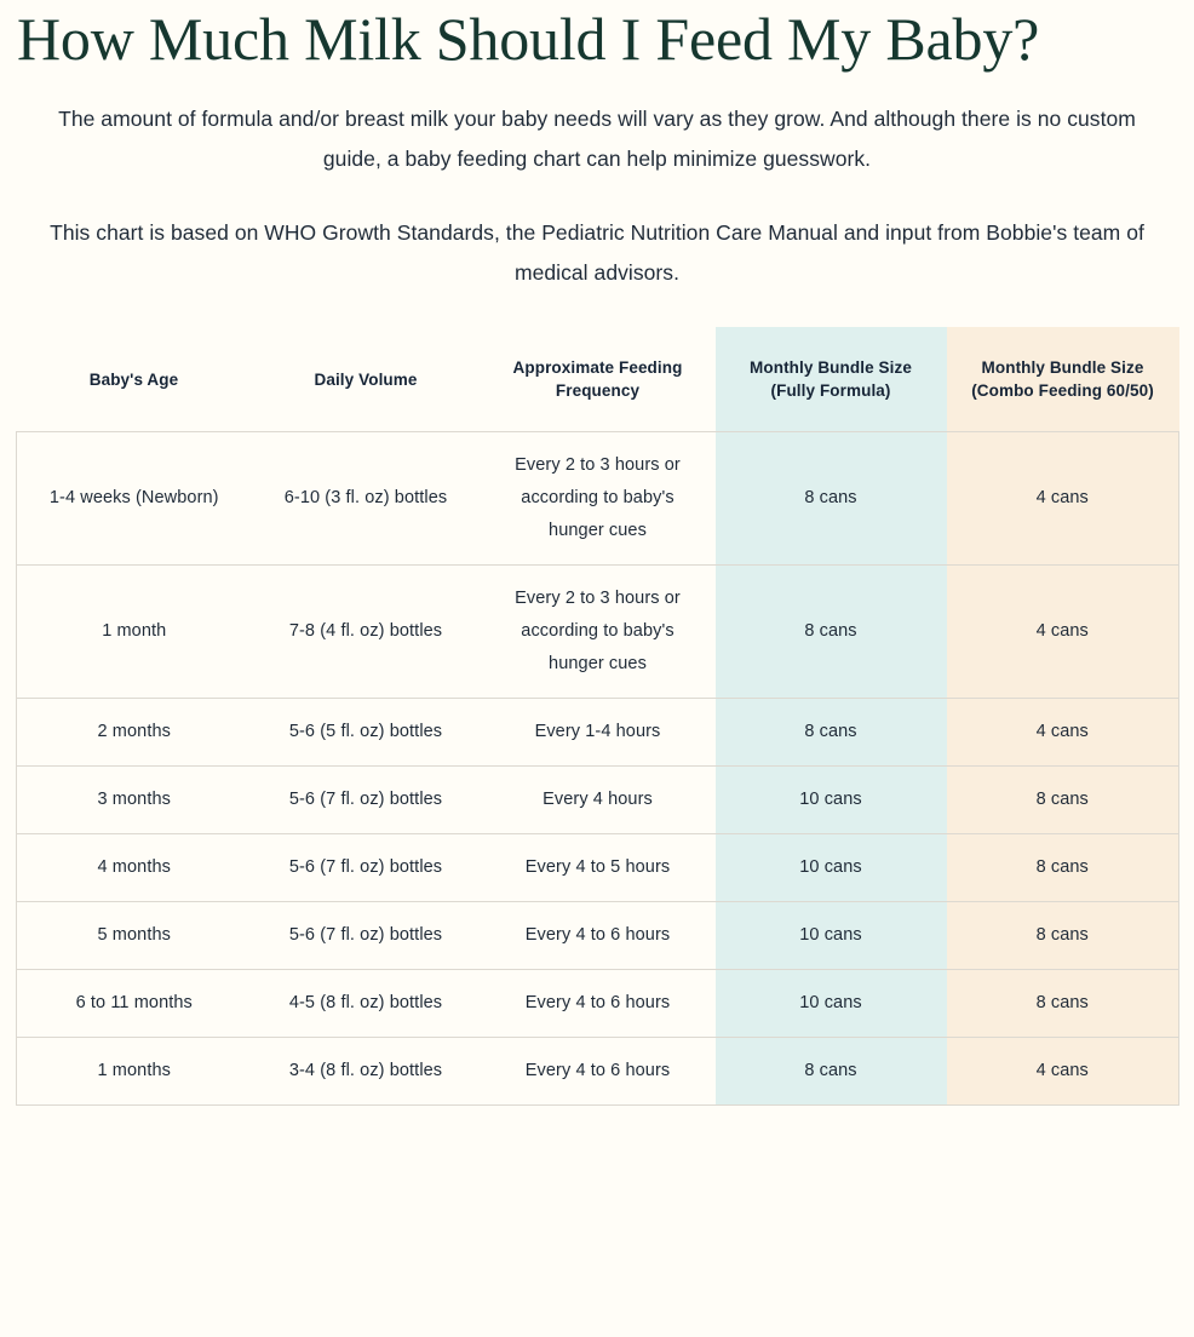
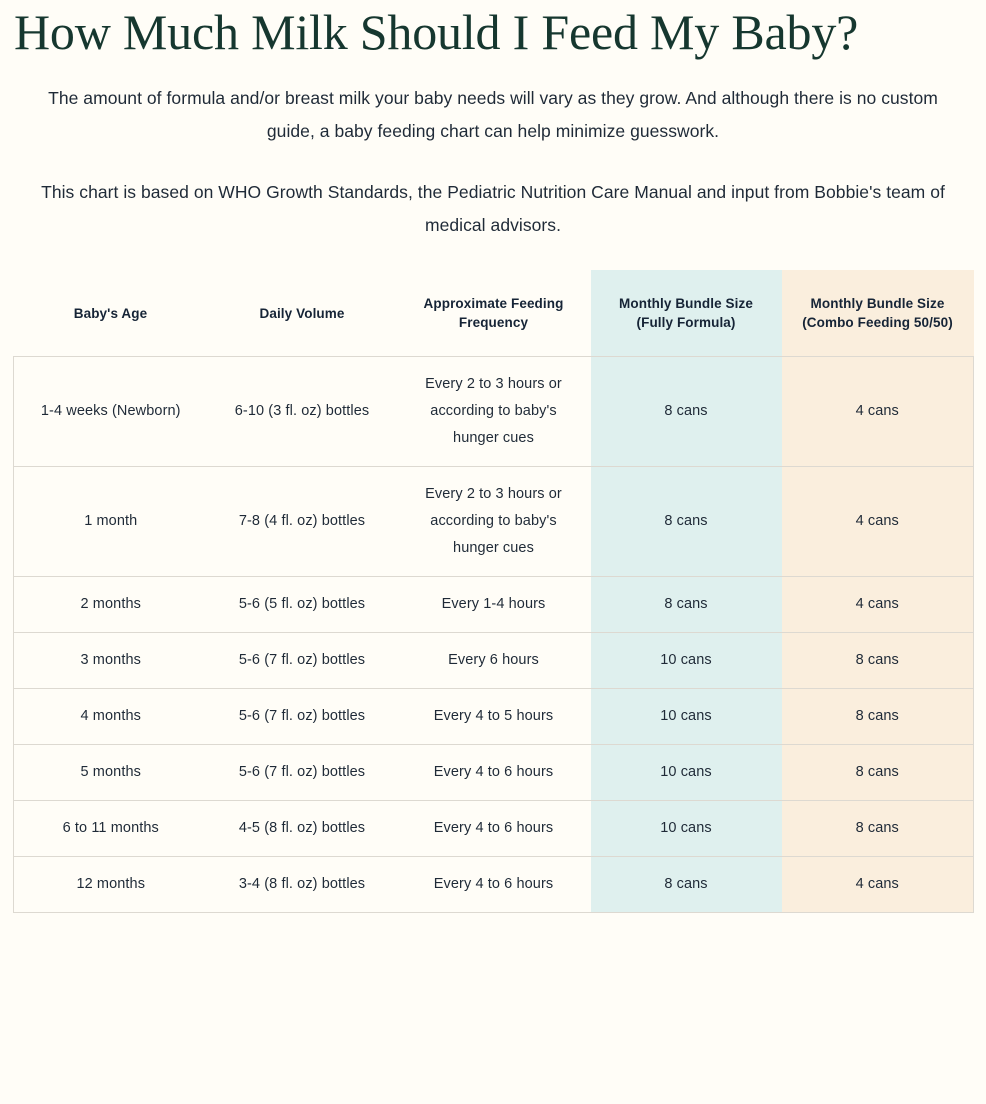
  How Much Milk Should I Feed My Baby?
  The amount of formula and/or breast milk your baby needs will vary as they grow. And although there is no custom guide, a baby feeding chart can help minimize guesswork.
  This chart is based on WHO Growth Standards, the Pediatric Nutrition Care Manual and input from Bobbie's team of medical advisors.
- Baby's Age	Daily Volume	Approximate Feeding Frequency	Monthly Bundle Size (Fully Formula)	Monthly Bundle Size (Combo Feeding 60/50)
+ Baby's Age	Daily Volume	Approximate Feeding Frequency	Monthly Bundle Size (Fully Formula)	Monthly Bundle Size (Combo Feeding 50/50)
  1-4 weeks (Newborn)	6-10 (3 fl. oz) bottles	Every 2 to 3 hours or according to baby's hunger cues	8 cans	4 cans
  1 month	7-8 (4 fl. oz) bottles	Every 2 to 3 hours or according to baby's hunger cues	8 cans	4 cans
  2 months	5-6 (5 fl. oz) bottles	Every 1-4 hours	8 cans	4 cans
- 3 months	5-6 (7 fl. oz) bottles	Every 4 hours	10 cans	8 cans
+ 3 months	5-6 (7 fl. oz) bottles	Every 6 hours	10 cans	8 cans
  4 months	5-6 (7 fl. oz) bottles	Every 4 to 5 hours	10 cans	8 cans
  5 months	5-6 (7 fl. oz) bottles	Every 4 to 6 hours	10 cans	8 cans
  6 to 11 months	4-5 (8 fl. oz) bottles	Every 4 to 6 hours	10 cans	8 cans
- 1 months	3-4 (8 fl. oz) bottles	Every 4 to 6 hours	8 cans	4 cans
+ 12 months	3-4 (8 fl. oz) bottles	Every 4 to 6 hours	8 cans	4 cans
